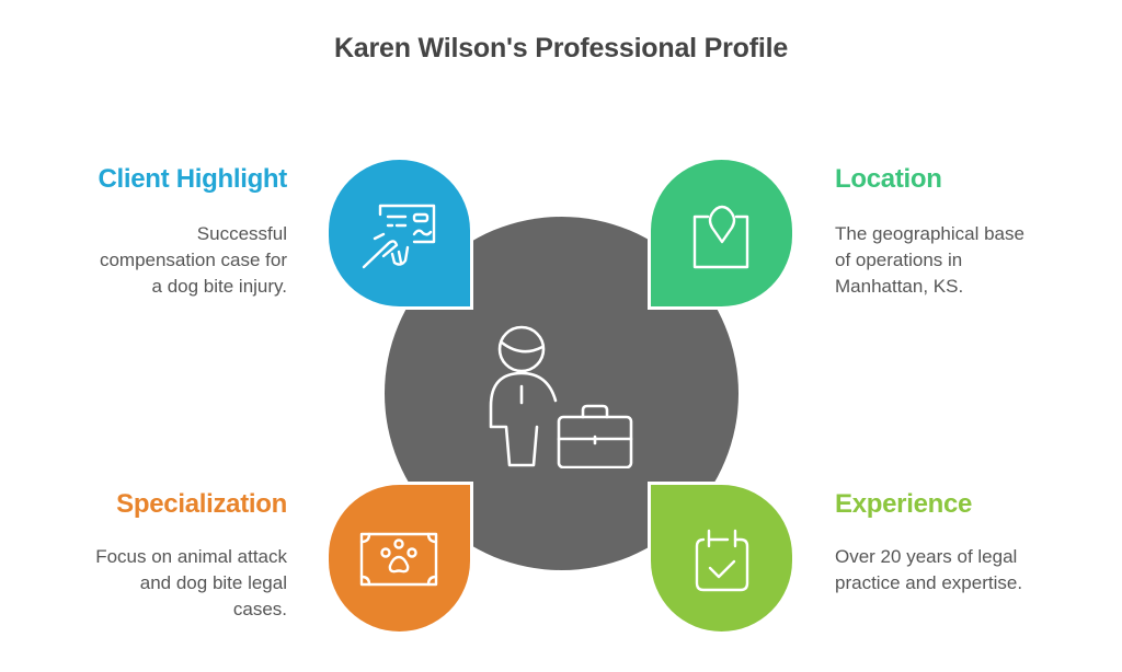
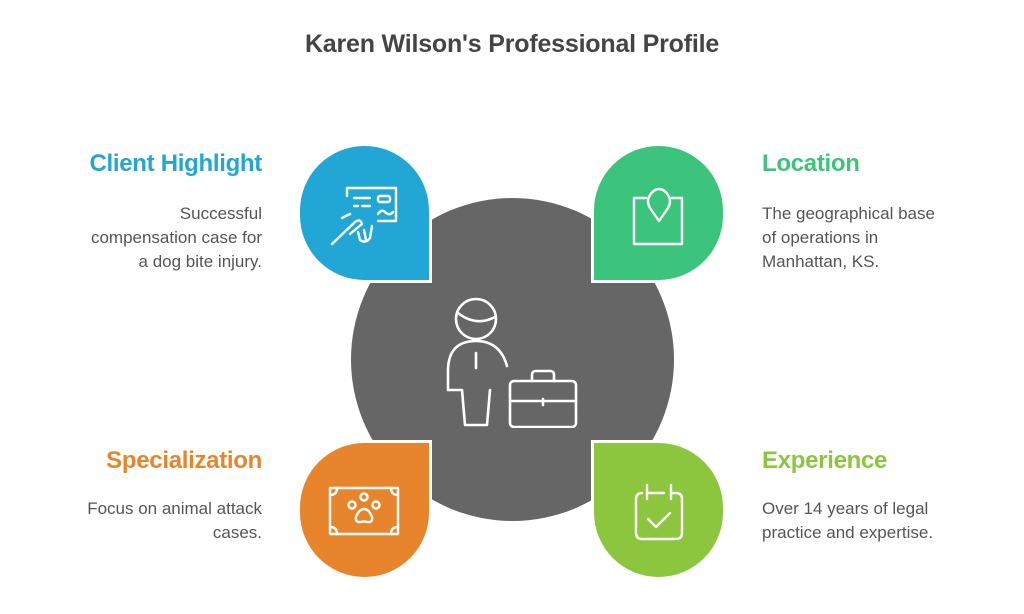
  Karen Wilson's Professional Profile
  Client Highlight
  Successful
  compensation case for
  a dog bite injury.
  Location
  The geographical base
  of operations in
  Manhattan, KS.
  Specialization
  Focus on animal attack
- and dog bite legal
  cases.
  Experience
- Over 20 years of legal
+ Over 14 years of legal
  practice and expertise.
